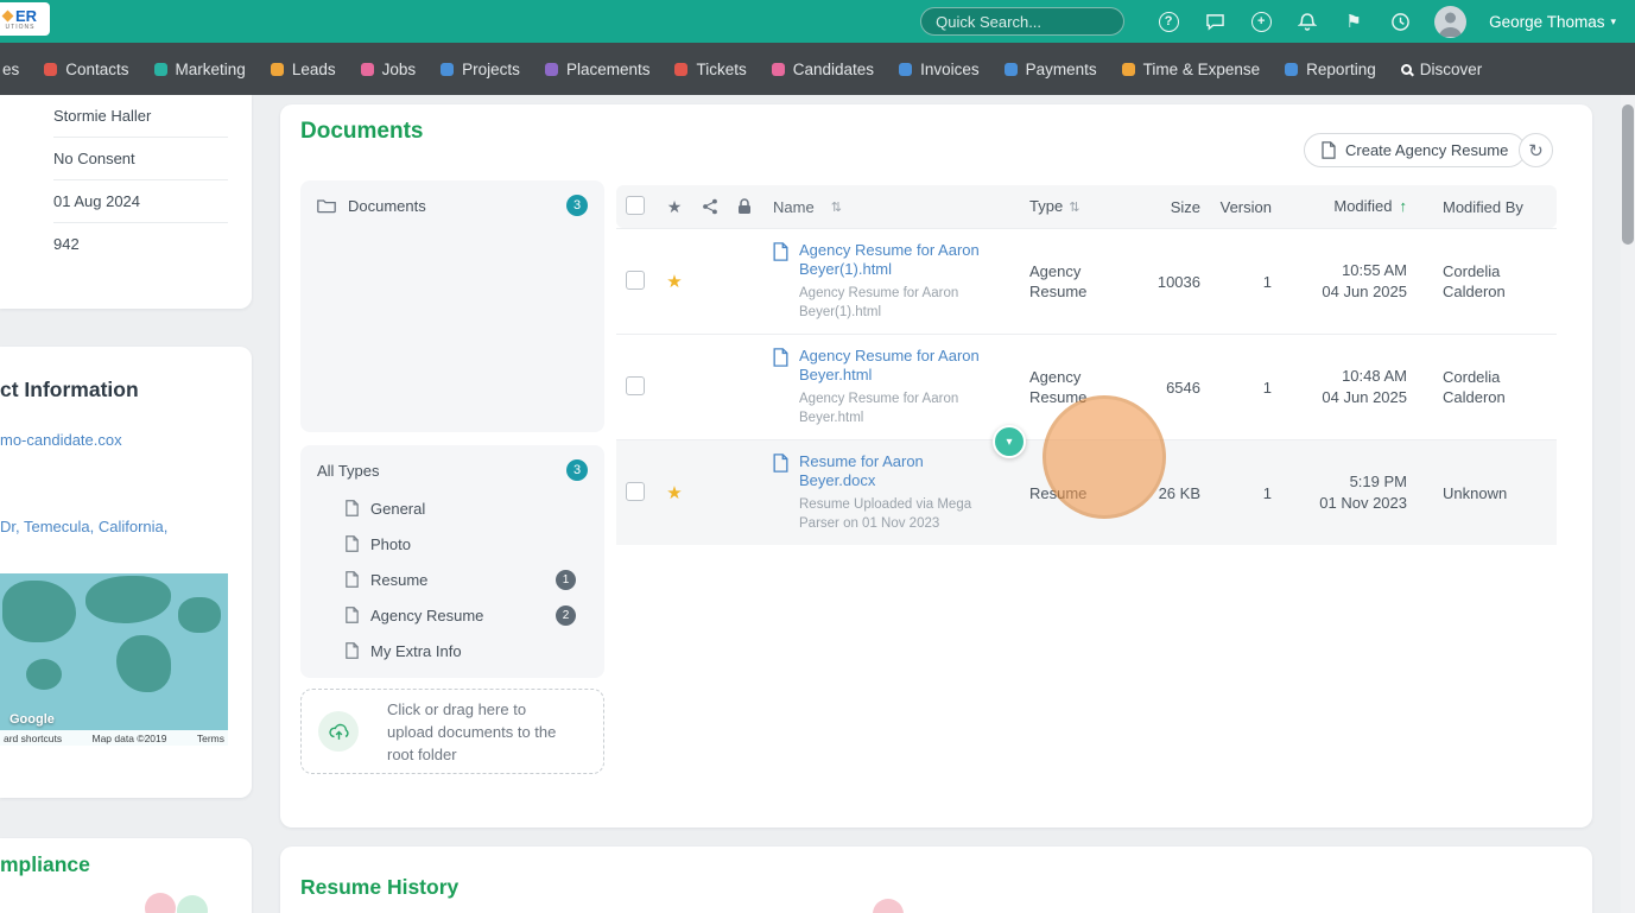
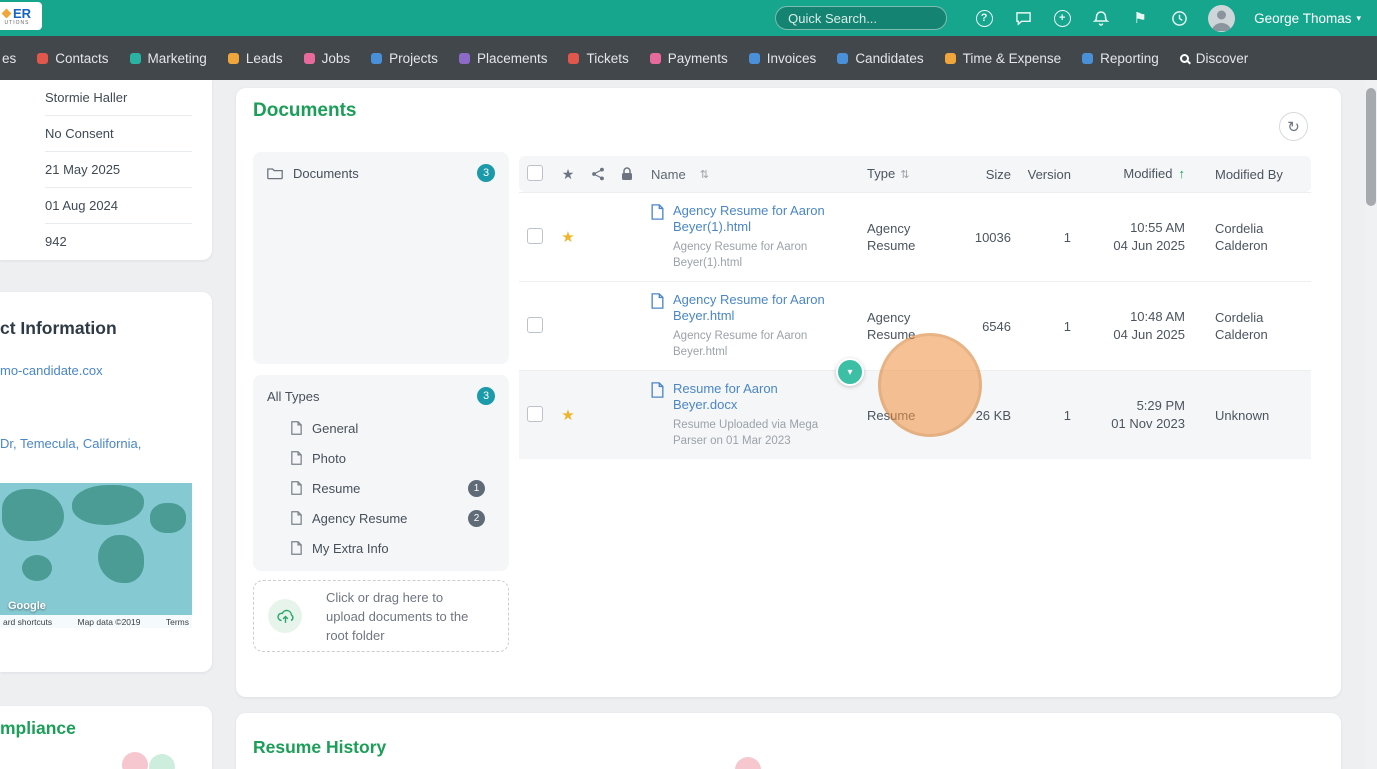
  ER
  Quick Search...
  ?
  +
  ⚑
  George Thomas
  ▾
  es
  Contacts
  Marketing
  Leads
  Jobs
  Projects
  Placements
  Tickets
- Candidates
+ Payments
  Invoices
- Payments
+ Candidates
  Time & Expense
  Reporting
  Discover
  Stormie Haller
  No Consent
+ 21 May 2025
  01 Aug 2024
  942
  ct Information
  mo-candidate.cox
  Dr, Temecula, California,
  Google
  ard shortcuts
  Map data ©2019
  Terms
  mpliance
  Documents
- Create Agency Resume
  ↻
  Documents
  3
  All Types
  3
  General
  Photo
  Resume
  1
  Agency Resume
  2
  My Extra Info
  Click or drag here to upload documents to the root folder
  ★
  Name
  ⇅
  Type ⇅
  Size
  Version
  Modified ↑
  Modified By
  ★
  Agency Resume for Aaron Beyer(1).html
  Agency Resume for Aaron Beyer(1).html
  Agency Resume
  10036
  1
  10:55 AM
  04 Jun 2025
  Cordelia Calderon
  Agency Resume for Aaron Beyer.html
  Agency Resume for Aaron Beyer.html
  Agency Resume
  6546
  1
  10:48 AM
  04 Jun 2025
  Cordelia Calderon
  ★
  Resume for Aaron Beyer.docx
- Resume Uploaded via Mega Parser on 01 Nov 2023
+ Resume Uploaded via Mega Parser on 01 Mar 2023
  Resume
  26 KB
  1
- 5:19 PM
+ 5:29 PM
  01 Nov 2023
  Unknown
  ▾
  Resume History
